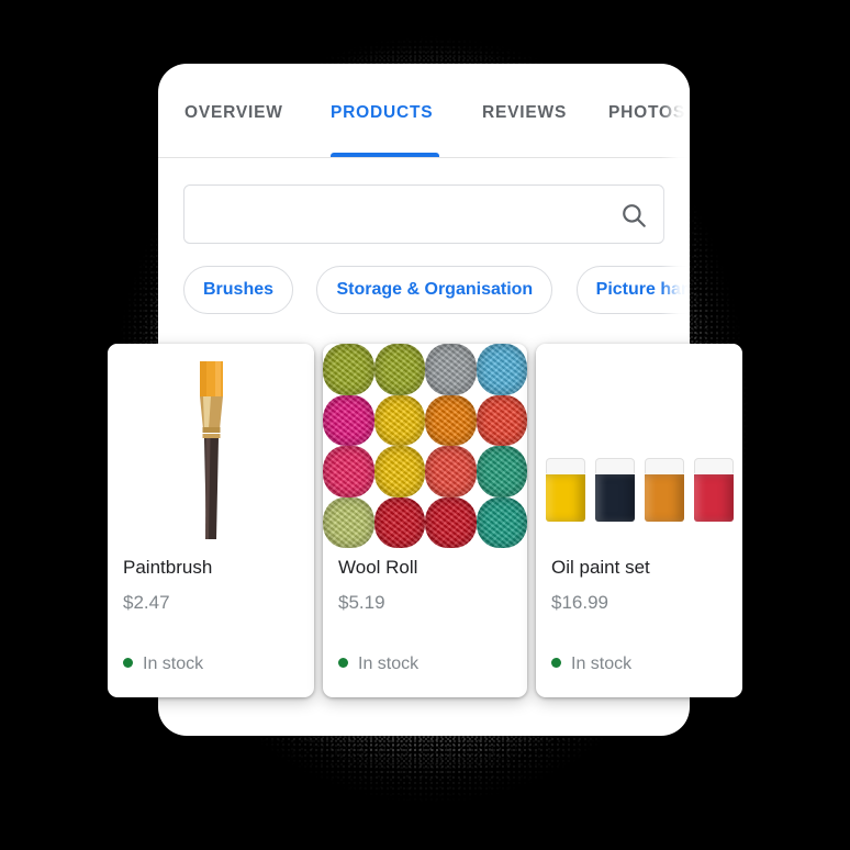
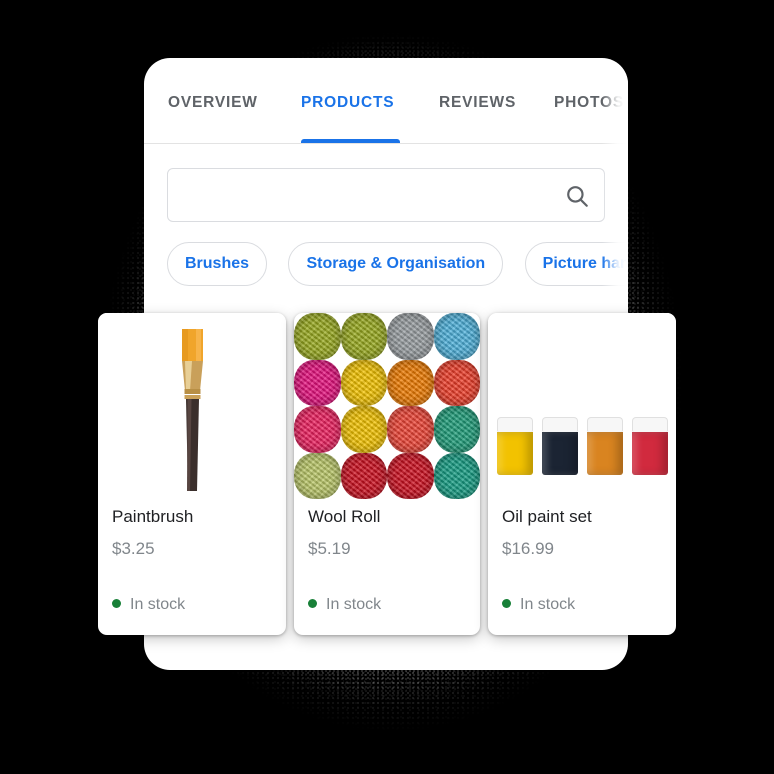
  OVERVIEW
  PRODUCTS
  REVIEWS
  Brushes Storage & Organisation Picture
  Paintbrush
- $2.47
+ $3.25
  In stock
  Wool Roll
  $5.19
  In stock
  Oil paint set
  $16.99
  In stock
